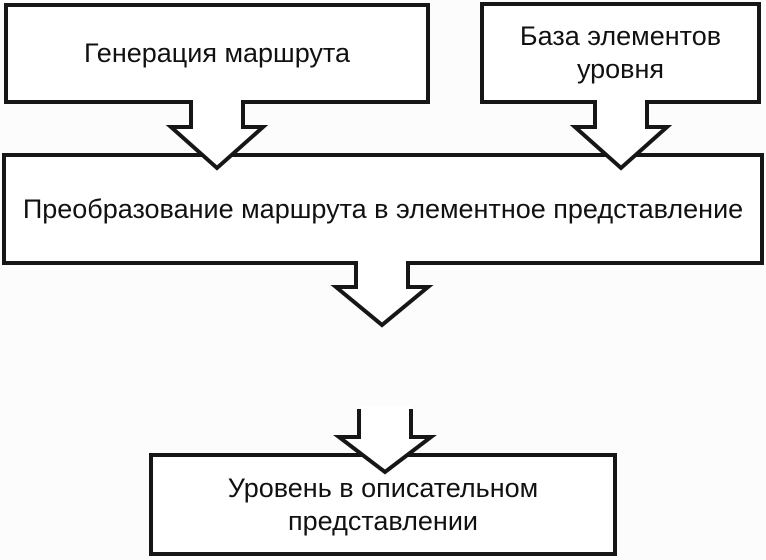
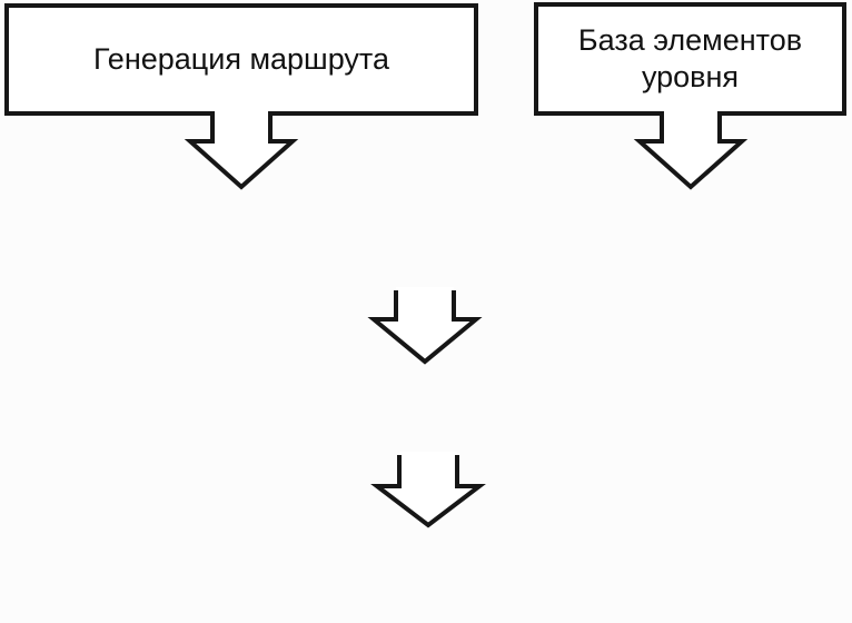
  Генерация маршрута
  База элементов уровня
- Преобразование маршрута в элементное представление
- Уровень в описательном представлении
